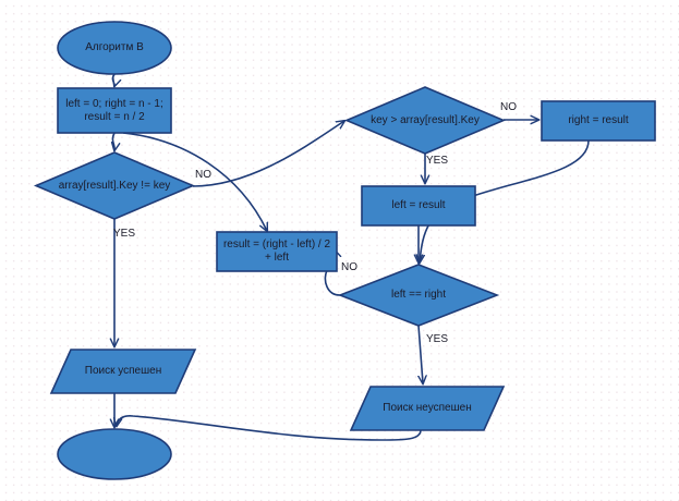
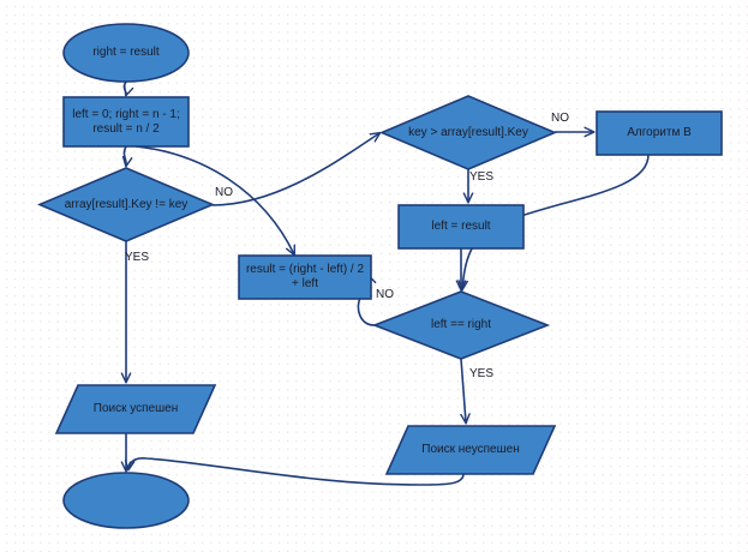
- Алгоритм B
+ right = result
  left = 0; right = n - 1; result = n / 2
  array[result].Key != key
  key > array[result].Key
- right = result
+ Алгоритм B
  left = result
  result = (right - left) / 2 + left
  left == right
  Поиск успешен
  Поиск неуспешен
  NO
  YES
  NO
  YES
  NO
  YES
